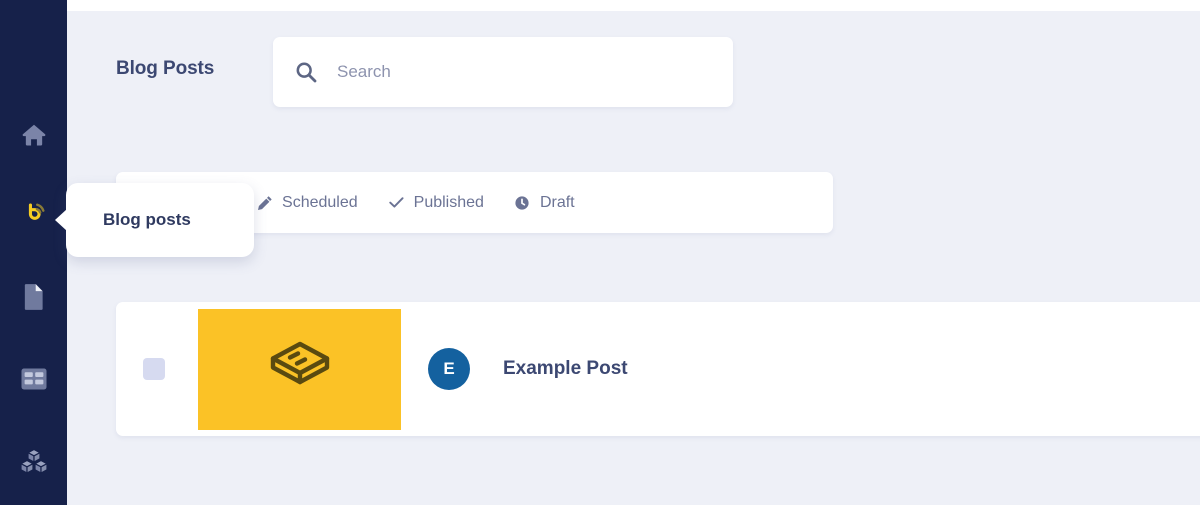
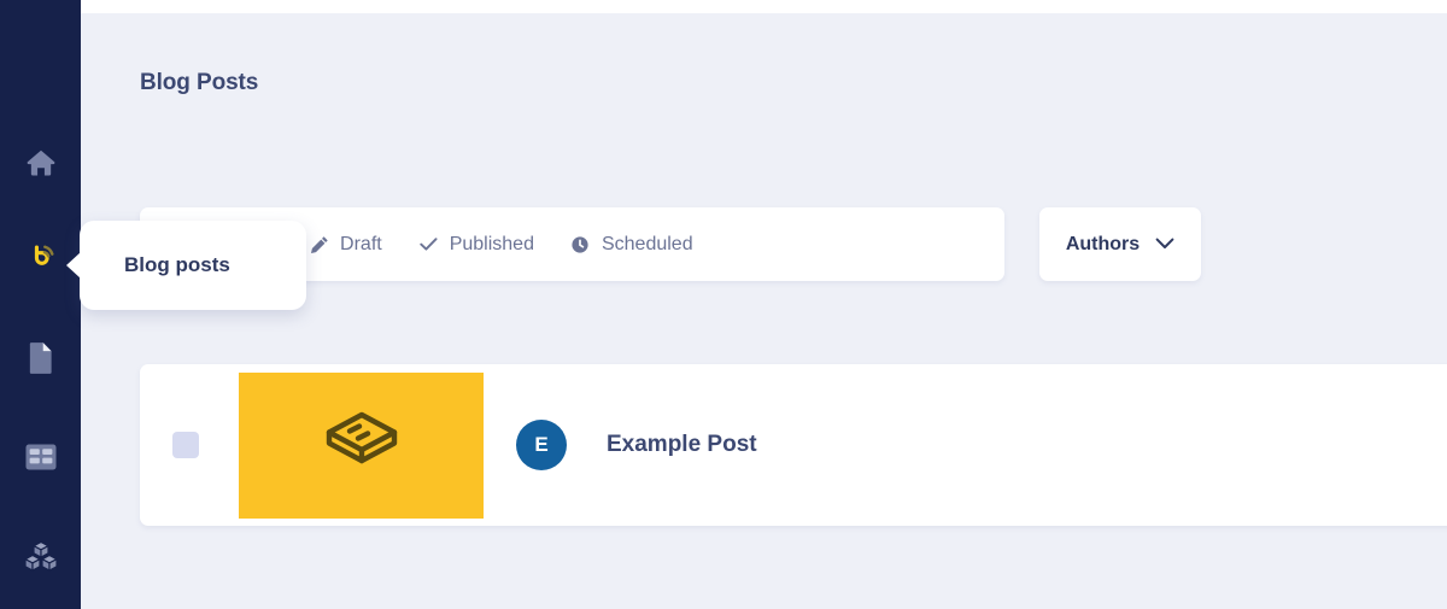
  Blog Posts
- Search
- Scheduled
+ Draft
  Published
- Draft
+ Scheduled
+ Authors
  E
  Example Post
  Blog posts
